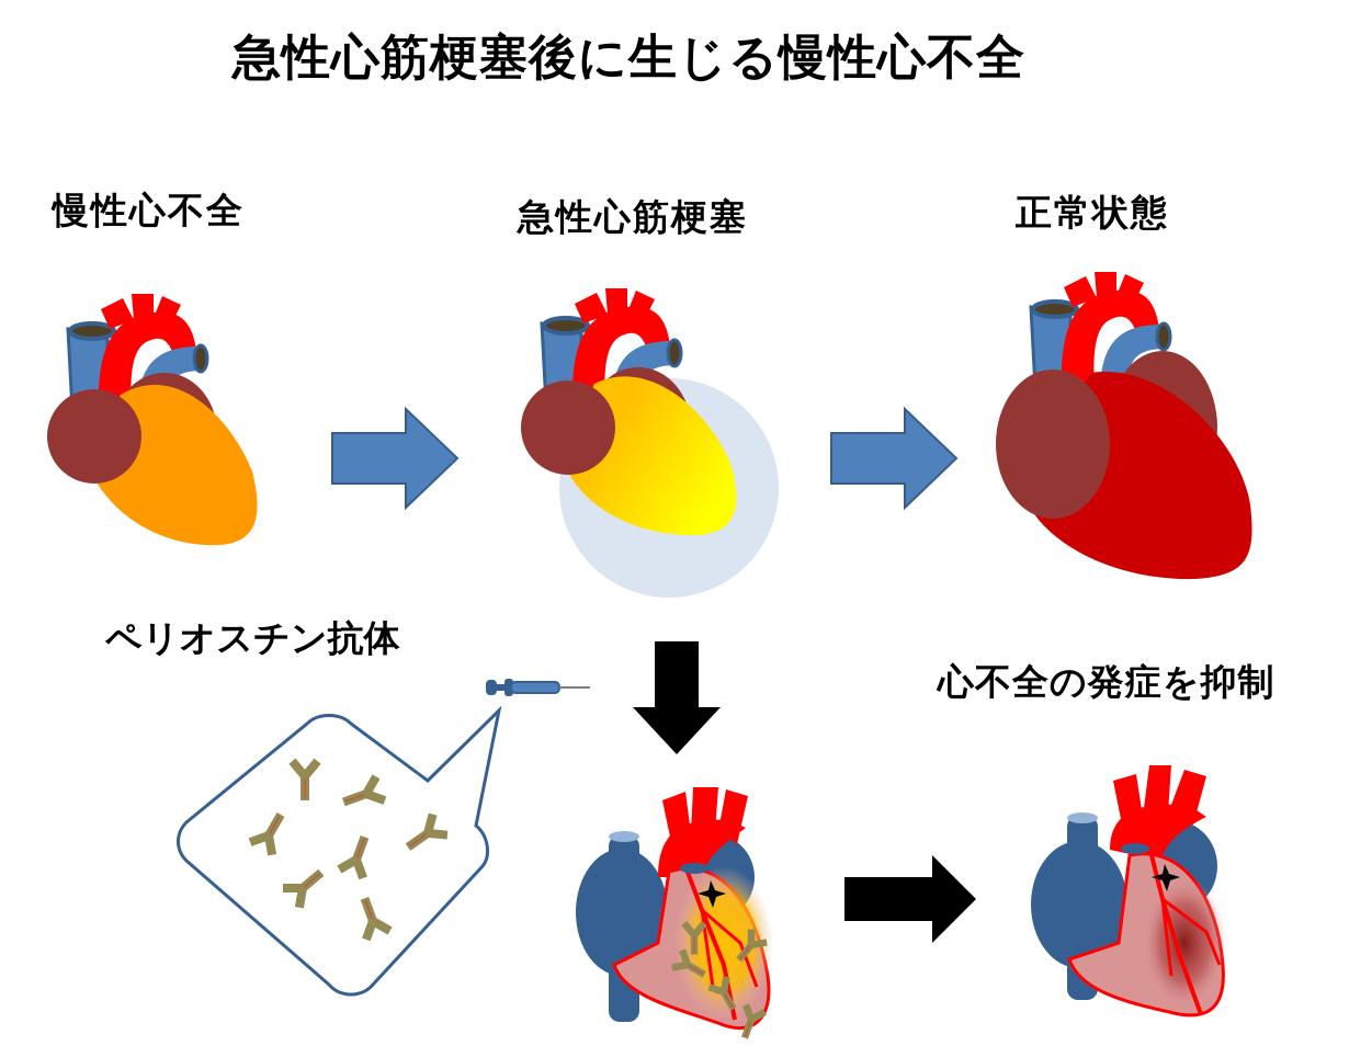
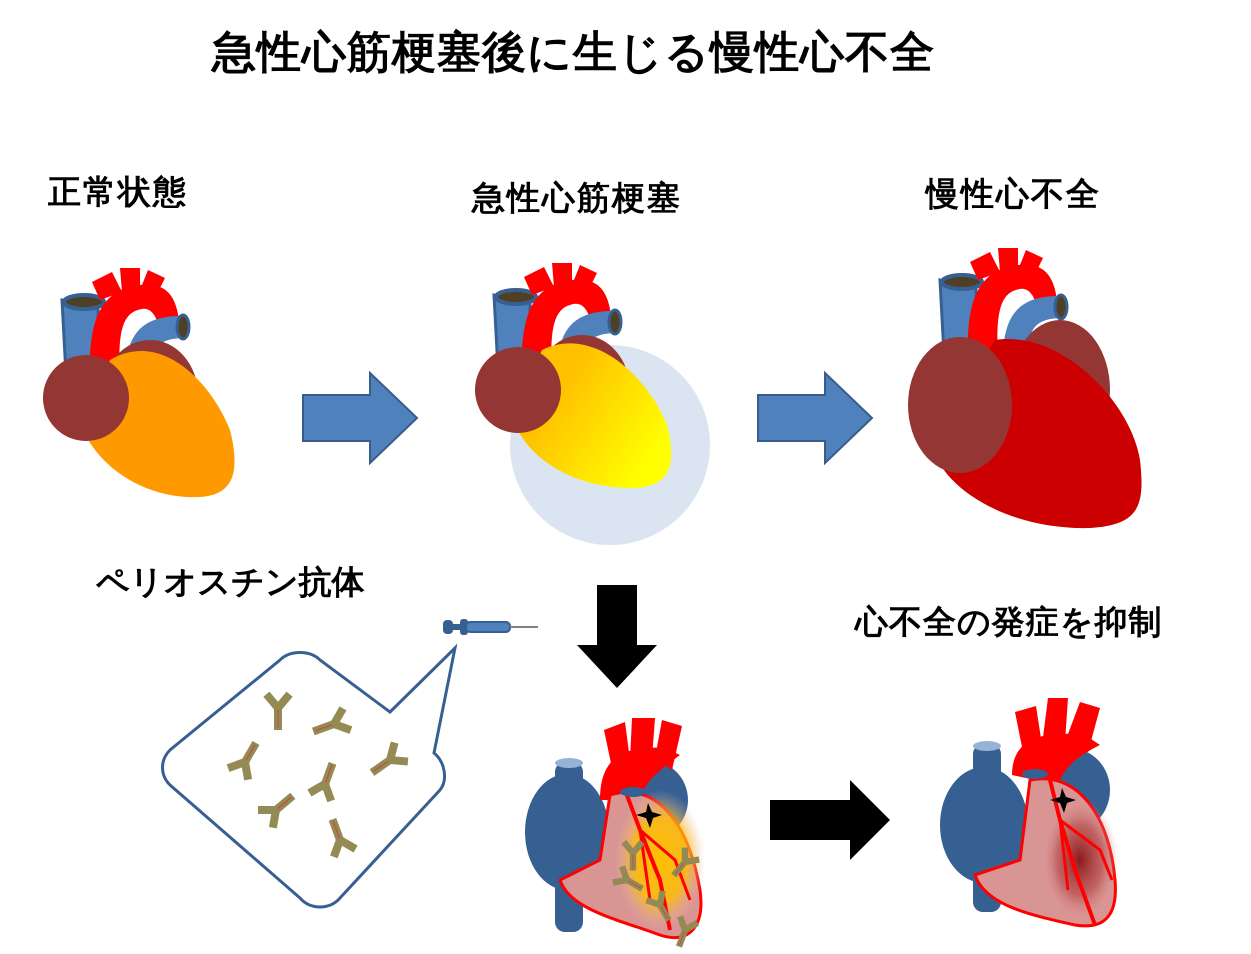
  急性心筋梗塞後に生じる慢性心不全
- 慢性心不全
+ 正常状態
  急性心筋梗塞
- 正常状態
+ 慢性心不全
  ペリオスチン抗体
  心不全の発症を抑制
